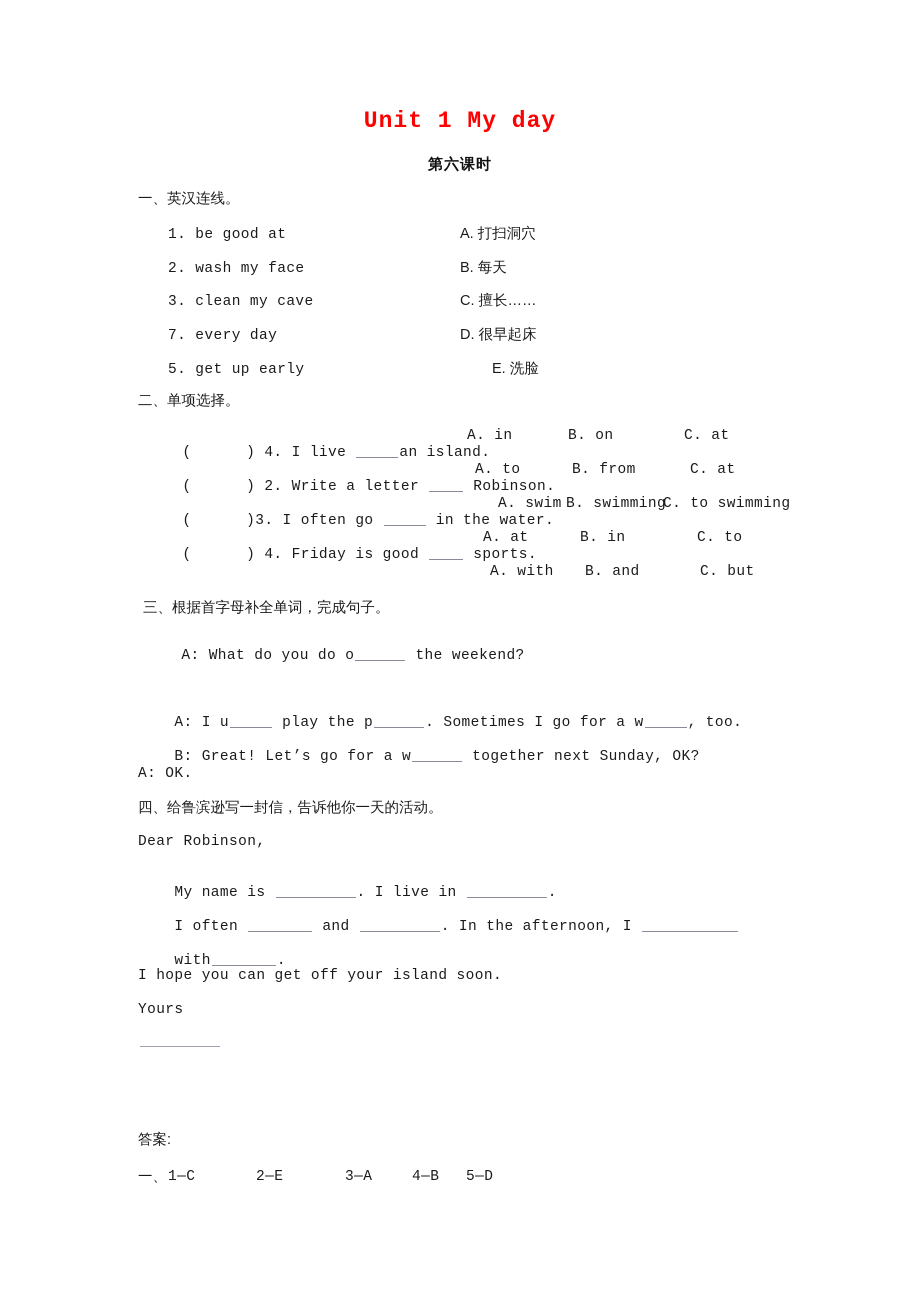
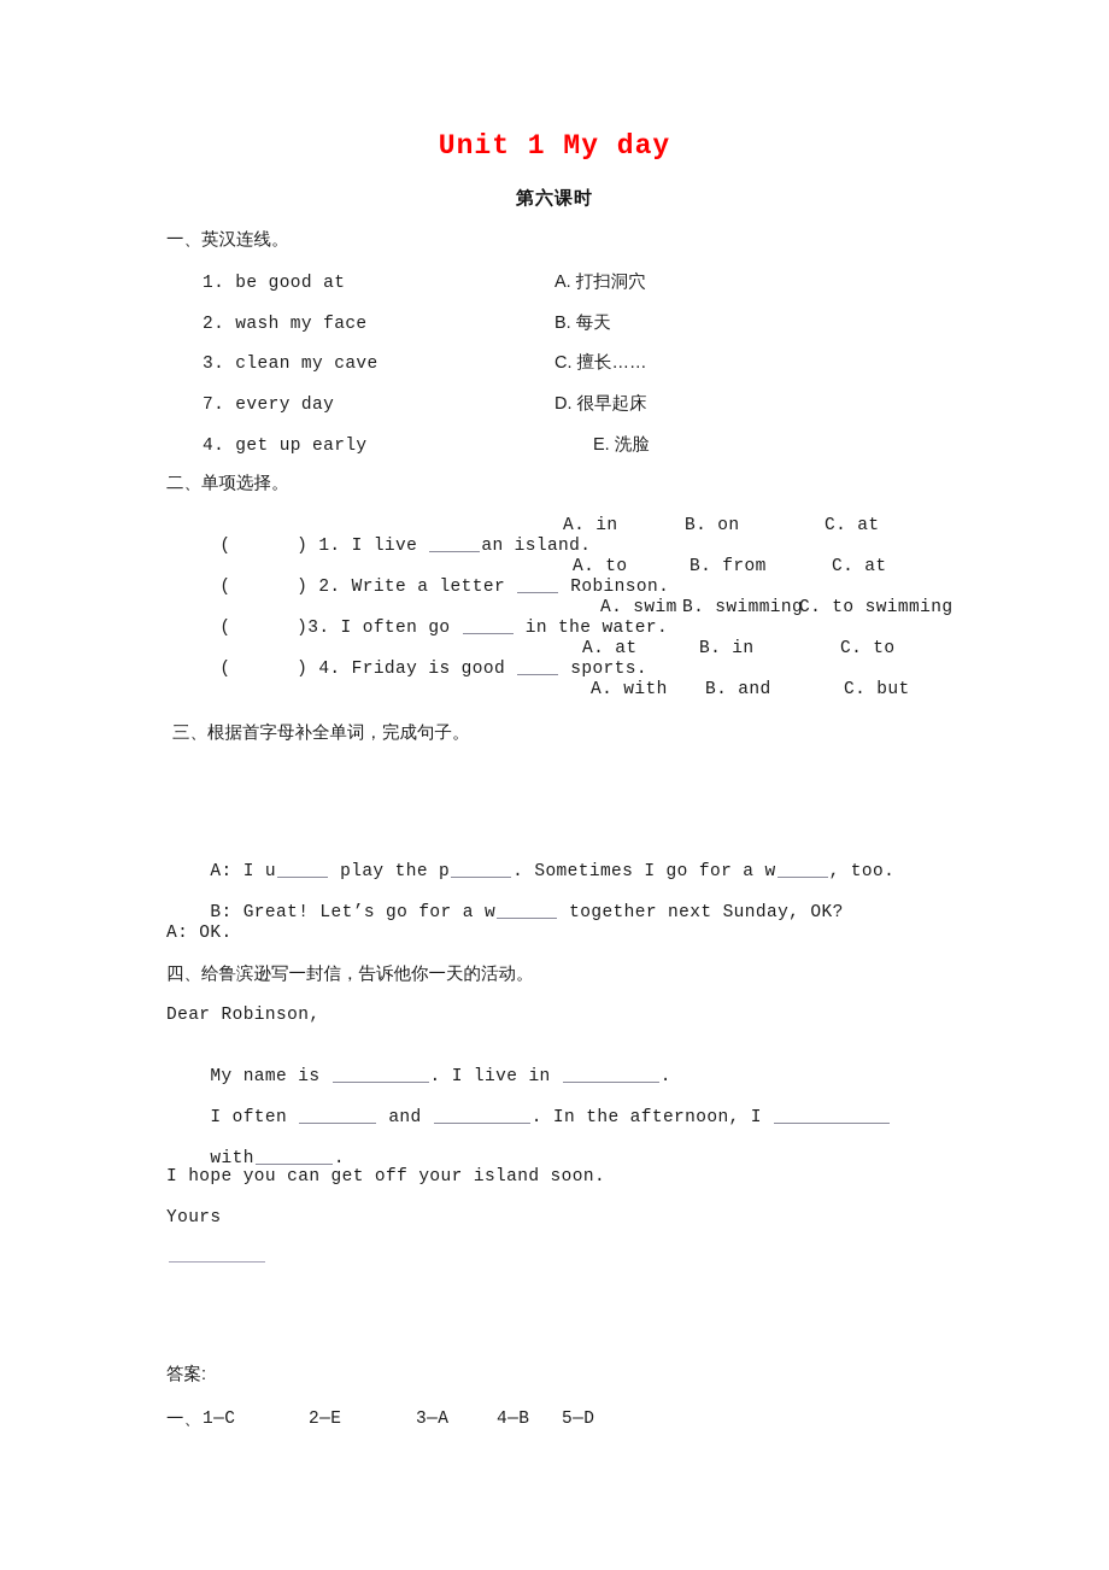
  Unit 1 My day
  第六课时
  一、英汉连线。
  1. be good at
  2. wash my face
  3. clean my cave
  7. every day
- 5. get up early
+ 4. get up early
  A. 打扫洞穴
  B. 每天
  C. 擅长……
  D. 很早起床
  E. 洗脸
  二、单项选择。
- ( ) 4. I live an island.
+ ( ) 1. I live an island.
  A. in
  B. on
  C. at
  ( ) 2. Write a letter Robinson.
  A. to
  B. from
  C. at
  ( )3. I often go in the water.
  A. swim
  B. swimming
  C. to swimming
  ( ) 4. Friday is good sports.
  A. at
  B. in
  C. to
  A. with
  B. and
  C. but
  三、根据首字母补全单词，完成句子。
- A: What do you do o the weekend?
  A: I u play the p . Sometimes I go for a w , too.
  B: Great! Let’s go for a w together next Sunday, OK?
  A: OK.
  四、给鲁滨逊写一封信，告诉他你一天的活动。
  Dear Robinson,
  My name is . I live in .
  I often and . In the afternoon, I
  with .
  I hope you can get off your island soon.
  Yours
  答案:
  一、
  1—C
  2—E
  3—A
  4—B
  5—D
